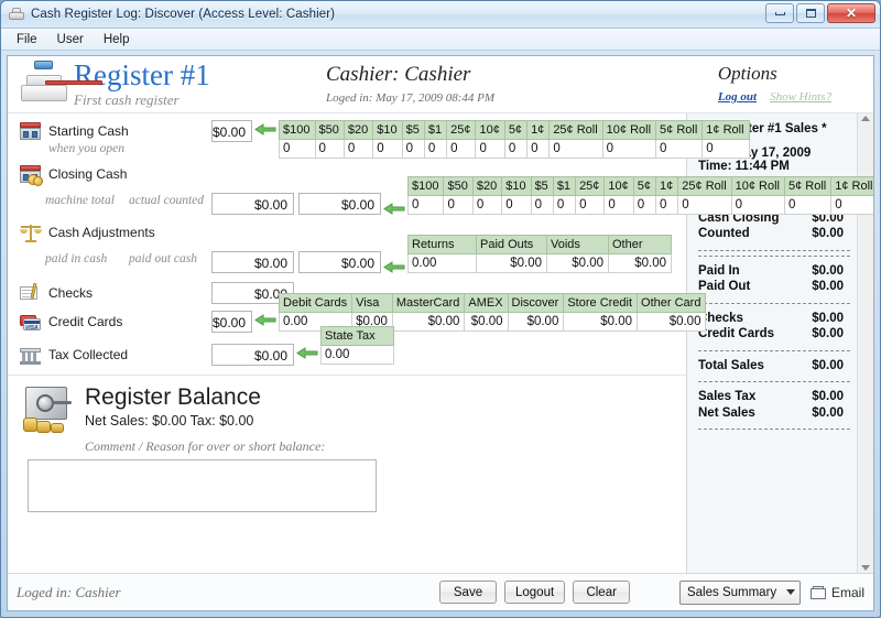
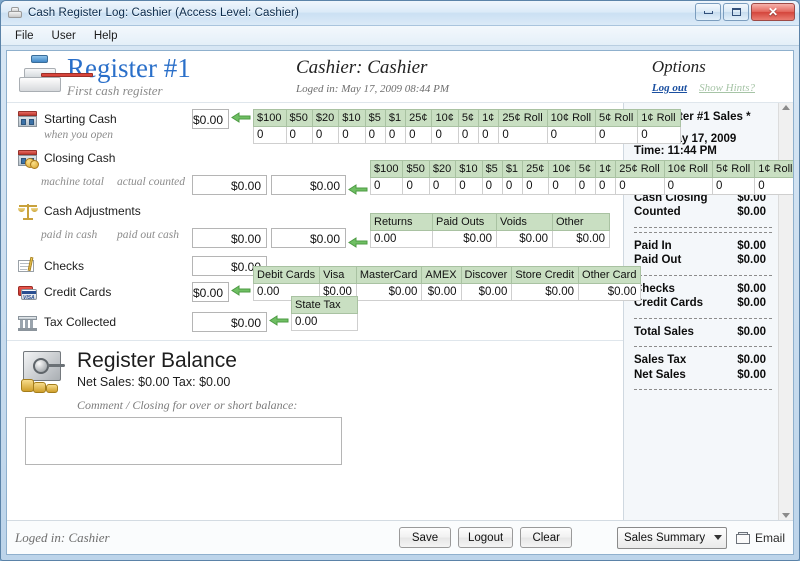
- Cash Register Log: Discover (Access Level: Cashier)
+ Cash Register Log: Cashier (Access Level: Cashier)
  ✕
  File
  User
  Help
  Register #1
  First cash register
  Cashier: Cashier
  Loged in: May 17, 2009 08:44 PM
  Options
  Log out
  Show Hints?
  Starting Cash
  when you open
  $0.00
  $100	$50	$20	$10	$5	$1	25¢	10¢	5¢	1¢	25¢ Roll	10¢ Roll	5¢ Roll	1¢ Roll
  0	0	0	0	0	0	0	0	0	0	0	0	0	0
  Closing Cash
  machine total
  actual counted
  $0.00
  $0.00
  $100	$50	$20	$10	$5	$1	25¢	10¢	5¢	1¢	25¢ Roll	10¢ Roll	5¢ Roll	1¢ Roll
  0	0	0	0	0	0	0	0	0	0	0	0	0	0
  Cash Adjustments
  paid in cash
  paid out cash
  $0.00
  $0.00
  Returns	Paid Outs	Voids	Other
  0.00	$0.00	$0.00	$0.00
  Checks
  $0.0
  Credit Cards
  $0.00
  Debit Cards	Visa	MasterCard	AMEX	Discover	Store Credit	Other Card
  0.00	$0.00	$0.00	$0.00	$0.00	$0.00	$0.00
  Tax Collected
  $0.00
  State Tax
  0.00
  Register Balance
  Net Sales: $0.00 Tax: $0.00
- Comment / Reason for over or short balance:
+ Comment / Closing for over or short balance:
  Time: 11:44 PM
  Cash Closing
  $0.00
  Counted
  $0.00
  Paid In
  $0.00
  Paid Out
  $0.00
  hecks
  $0.00
  Credit Cards
  $0.00
  Total Sales
  $0.00
  Sales Tax
  $0.00
  Net Sales
  $0.00
  Loged in: Cashier
  Save
  Logout
  Clear
  Sales Summary
  Email
